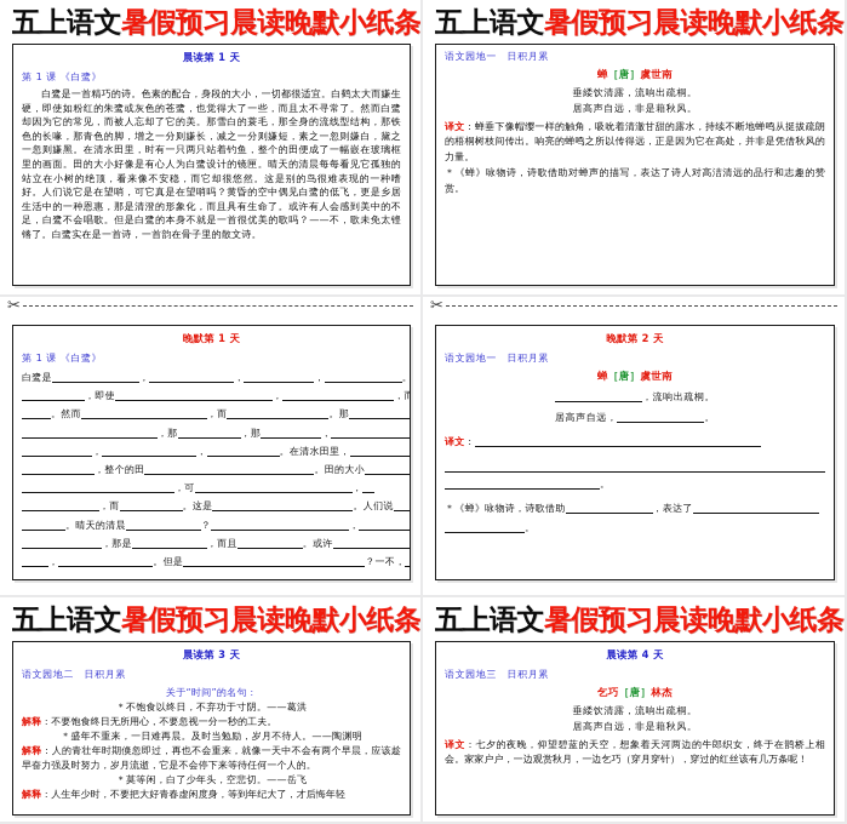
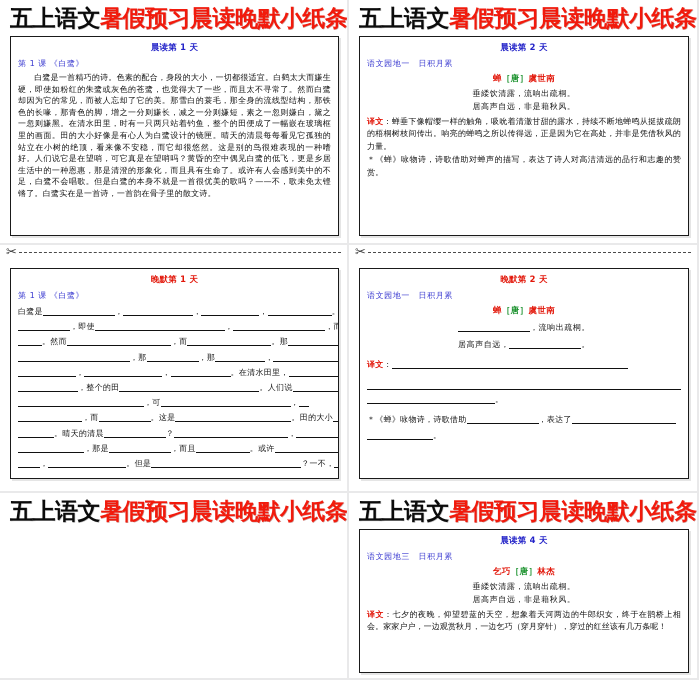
  五上语文暑假预习晨读晚默小纸条
  晨读第 1 天
  第 1 课 《白鹭》
  白鹭是一首精巧的诗。色素的配合，身段的大小，一切都很适宜。白鹤太大而嫌生硬，即使如粉红的朱鹭或灰色的苍鹭，也觉得大了一些，而且太不寻常了。然而白鹭却因为它的常见，而被人忘却了它的美。那雪白的蓑毛，那全身的流线型结构，那铁色的长喙，那青色的脚，增之一分则嫌长，减之一分则嫌短，素之一忽则嫌白，黛之一忽则嫌黑。在清水田里，时有一只两只站着钓鱼，整个的田便成了一幅嵌在玻璃框里的画面。田的大小好像是有心人为白鹭设计的镜匣。晴天的清晨每每看见它孤独的站立在小树的绝顶，看来像不安稳，而它却很悠然。这是别的鸟很难表现的一种嗜好。人们说它是在望哨，可它真是在望哨吗？黄昏的空中偶见白鹭的低飞，更是乡居生活中的一种恩惠，那是清澄的形象化，而且具有生命了。或许有人会感到美中的不足，白鹭不会唱歌。但是白鹭的本身不就是一首很优美的歌吗？——不，歌未免太铿锵了。白鹭实在是一首诗，一首韵在骨子里的散文诗。
  五上语文暑假预习晨读晚默小纸条
+ 晨读第 2 天
  语文园地一 日积月累
  蝉［唐］虞世南
  垂緌饮清露，流响出疏桐。
  居高声自远，非是藉秋风。
  译文：蝉垂下像帽缨一样的触角，吸吮着清澈甘甜的露水，持续不断地蝉鸣从挺拔疏朗的梧桐树枝间传出。响亮的蝉鸣之所以传得远，正是因为它在高处，并非是凭借秋风的力量。
  ＊《蝉》咏物诗，诗歌借助对蝉声的描写，表达了诗人对高洁清远的品行和志趣的赞赏。
  ✂
  晚默第 1 天
  第 1 课 《白鹭》
  白鹭是 ， ， ， 。
  ，即使 ， ，而
  。然而 ，而 。那
  ，那 ，那 ，
  ， ， 。在清水田里，
- ，整个的田 。田的大小
+ ，整个的田 。人们说
  ，可 ，
- ，而 。这是 。人们说
+ ，而 。这是 。田的大小
  。晴天的清晨 ？ ，
  ，那是 ，而且 。或许
  ， 。但是 ？一不，
  ✂
  晚默第 2 天
  语文园地一 日积月累
  蝉［唐］虞世南
  ，流响出疏桐。
  居高声自远， 。
  译文：
  。
  ＊《蝉》咏物诗，诗歌借助 ，表达了
  。
  五上语文暑假预习晨读晚默小纸条
- 晨读第 3 天
- 语文园地二 日积月累
- 关于“时间”的名句：
- ＊不饱食以终日，不弃功于寸阴。——葛洪
- 解释：不要饱食终日无所用心，不要忽视一分一秒的工夫。
- ＊盛年不重来，一日难再晨。及时当勉励，岁月不待人。——陶渊明
- 解释：人的青壮年时期倏忽即过，再也不会重来，就像一天中不会有两个早晨，应该趁早奋力强及时努力，岁月流逝，它是不会停下来等待任何一个人的。
- ＊莫等闲，白了少年头，空悲切。——岳飞
- 解释：人生年少时，不要把大好青春虚闲度身，等到年纪大了，才后悔年轻
  五上语文暑假预习晨读晚默小纸条
  晨读第 4 天
  语文园地三 日积月累
  乞巧［唐］林杰
  垂緌饮清露，流响出疏桐。
  居高声自远，非是藉秋风。
  译文：七夕的夜晚，仰望碧蓝的天空，想象着天河两边的牛郎织女，终于在鹊桥上相会。家家户户，一边观赏秋月，一边乞巧（穿月穿针），穿过的红丝该有几万条呢！
